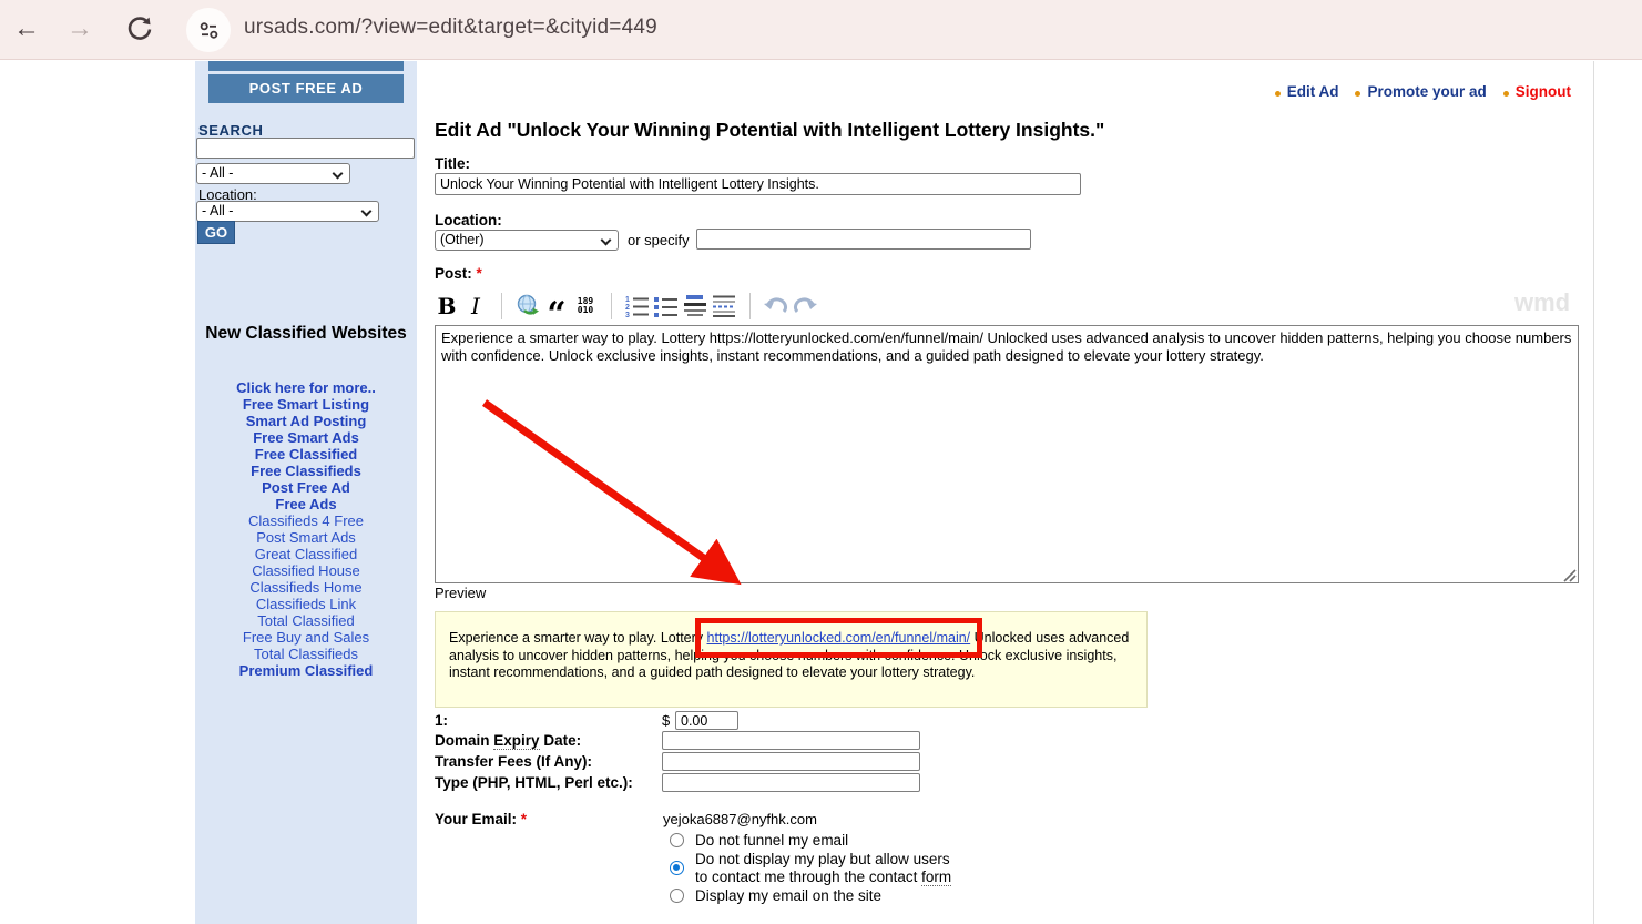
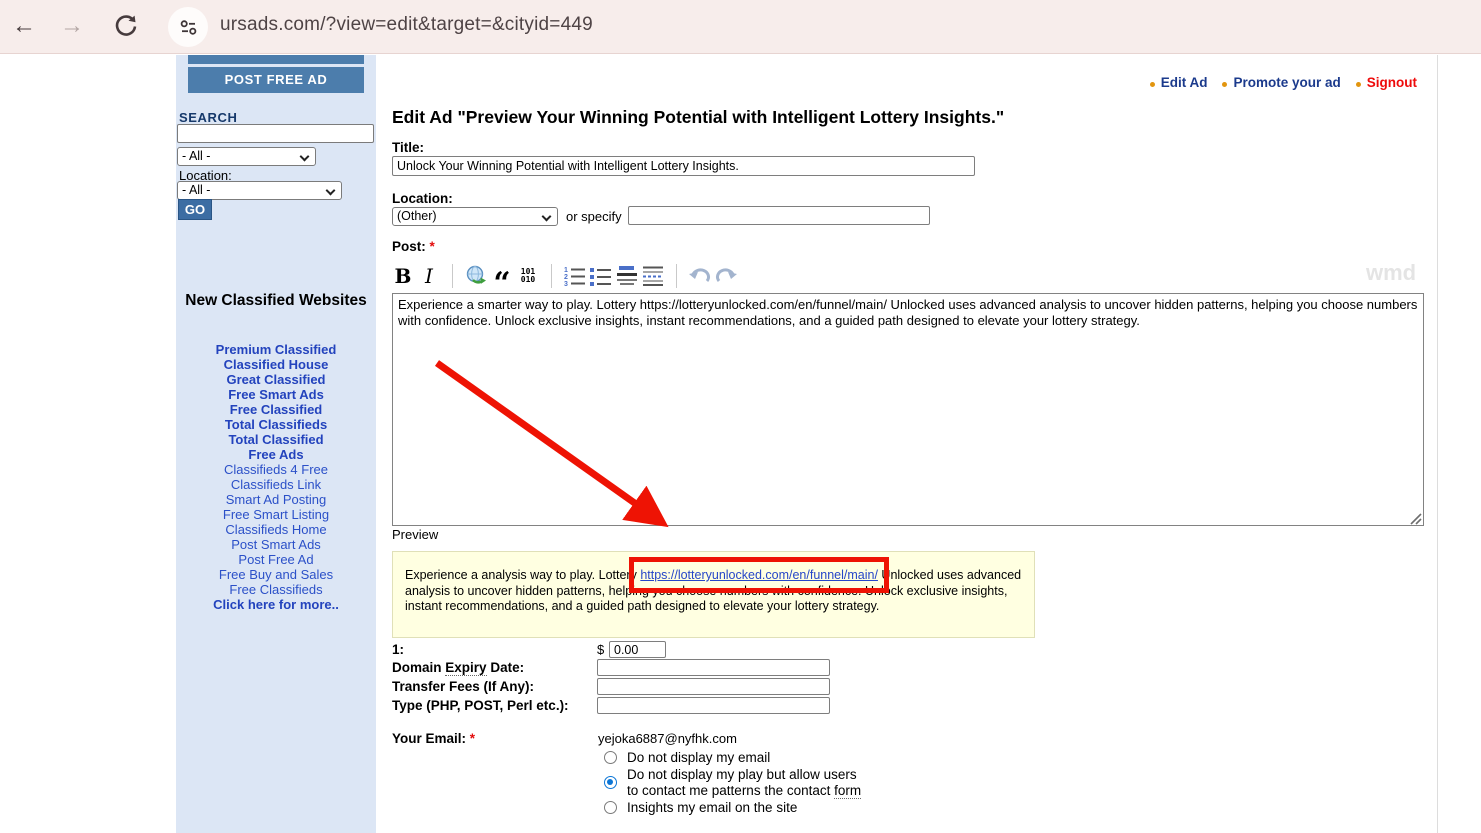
  ←
  →
  ursads.com/?view=edit&target=&cityid=449
  POST FREE AD
  SEARCH
  - All -
  Location:
  - All -
  GO
  New Classified Websites
- Click here for more..
+ Premium Classified
- Free Smart Listing
+ Classified House
- Smart Ad Posting
+ Great Classified
  Free Smart Ads
  Free Classified
- Free Classifieds
+ Total Classifieds
- Post Free Ad
+ Total Classified
  Free Ads
  Classifieds 4 Free
- Post Smart Ads
+ Classifieds Link
- Great Classified
+ Smart Ad Posting
- Classified House
+ Free Smart Listing
  Classifieds Home
- Classifieds Link
+ Post Smart Ads
- Total Classified
+ Post Free Ad
  Free Buy and Sales
- Total Classifieds
+ Free Classifieds
- Premium Classified
+ Click here for more..
  Edit Ad
  Promote your ad
  Signout
- Edit Ad "Unlock Your Winning Potential with Intelligent Lottery Insights."
+ Edit Ad "Preview Your Winning Potential with Intelligent Lottery Insights."
  Title:
  Unlock Your Winning Potential with Intelligent Lottery Insights.
  Location:
  (Other)
  or specify
  Post: *
  B
  I
  “
- 189
+ 101
  010
  wmd
  Preview
- Experience a smarter way to play. Lottery https://lotteryunlocked.com/en/funnel/main/ Unlocked uses advanced analysis to uncover hidden patterns, helping you choose numbers with confidence. Unlock exclusive insights, instant recommendations, and a guided path designed to elevate your lottery strategy.
+ Experience a analysis way to play. Lottery https://lotteryunlocked.com/en/funnel/main/ Unlocked uses advanced analysis to uncover hidden patterns, helping you choose numbers with confidence. Unlock exclusive insights, instant recommendations, and a guided path designed to elevate your lottery strategy.
  1:
  $
  0.00
  Domain Expiry Date:
  Transfer Fees (If Any):
- Type (PHP, HTML, Perl etc.):
+ Type (PHP, POST, Perl etc.):
  Your Email: *
  yejoka6887@nyfhk.com
- Do not funnel my email
+ Do not display my email
  Do not display my play but allow users
- to contact me through the contact form
+ to contact me patterns the contact form
- Display my email on the site
+ Insights my email on the site
